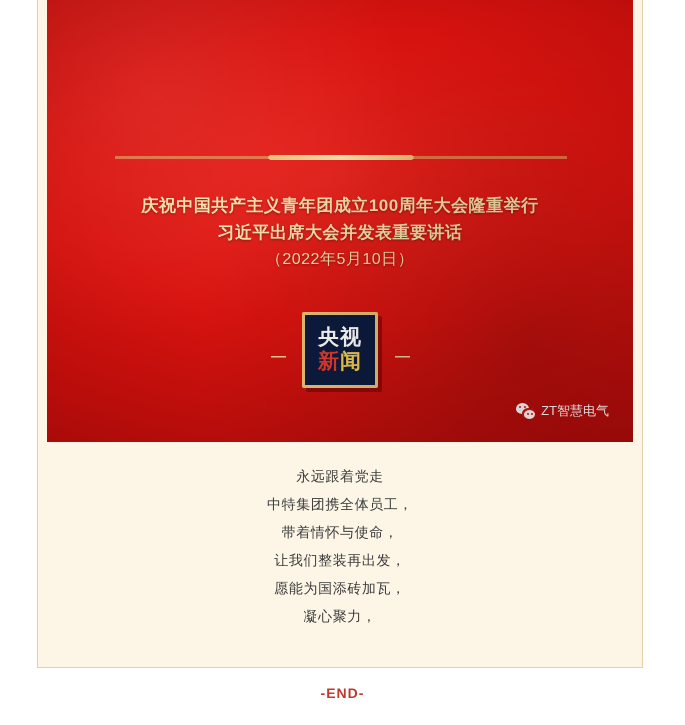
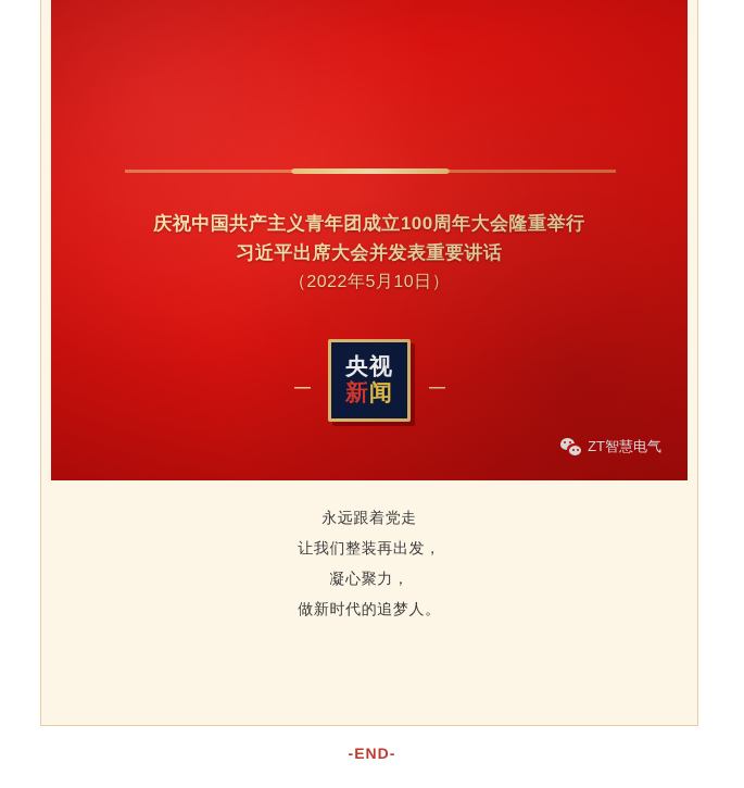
  永远跟着党走
- 中特集团携全体员工，
- 带着情怀与使命，
  让我们整装再出发，
- 愿能为国添砖加瓦，
  凝心聚力，
+ 做新时代的追梦人。
  -END-
